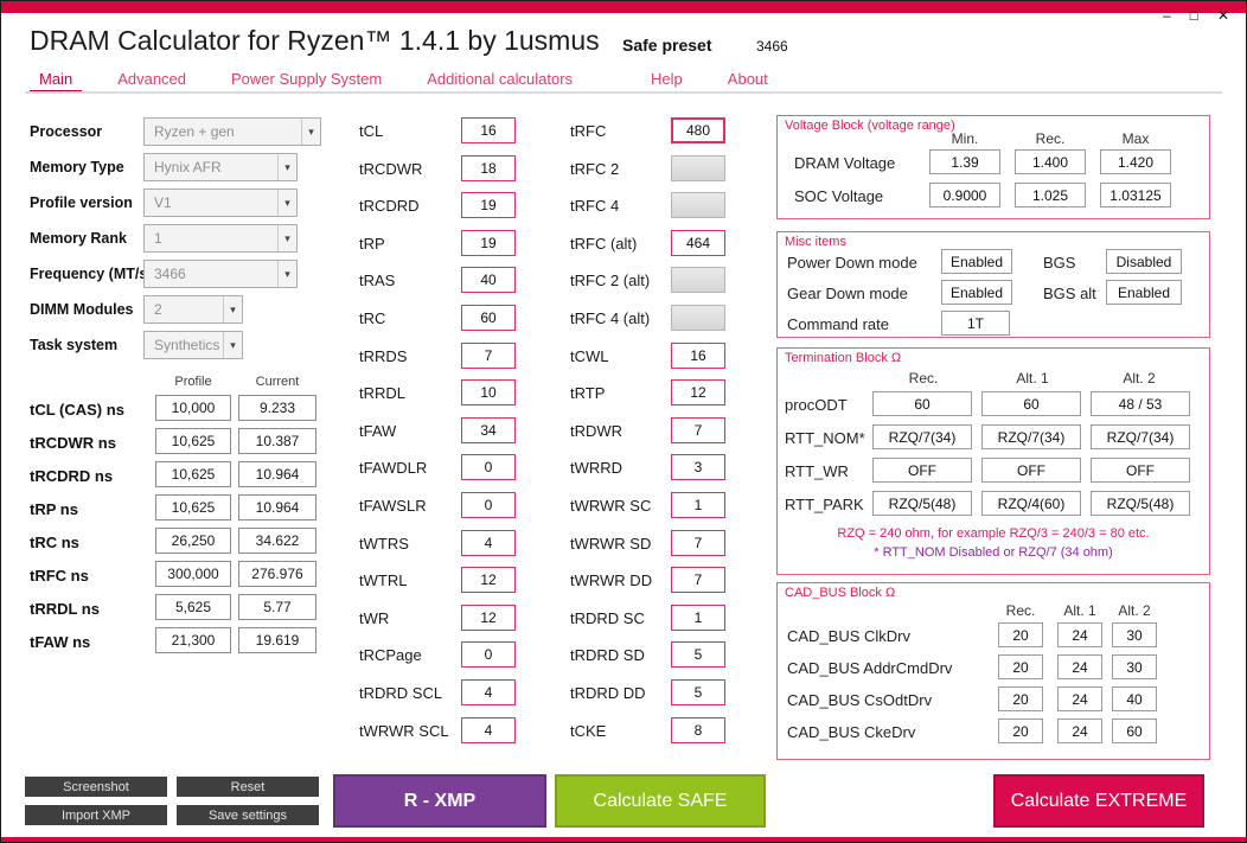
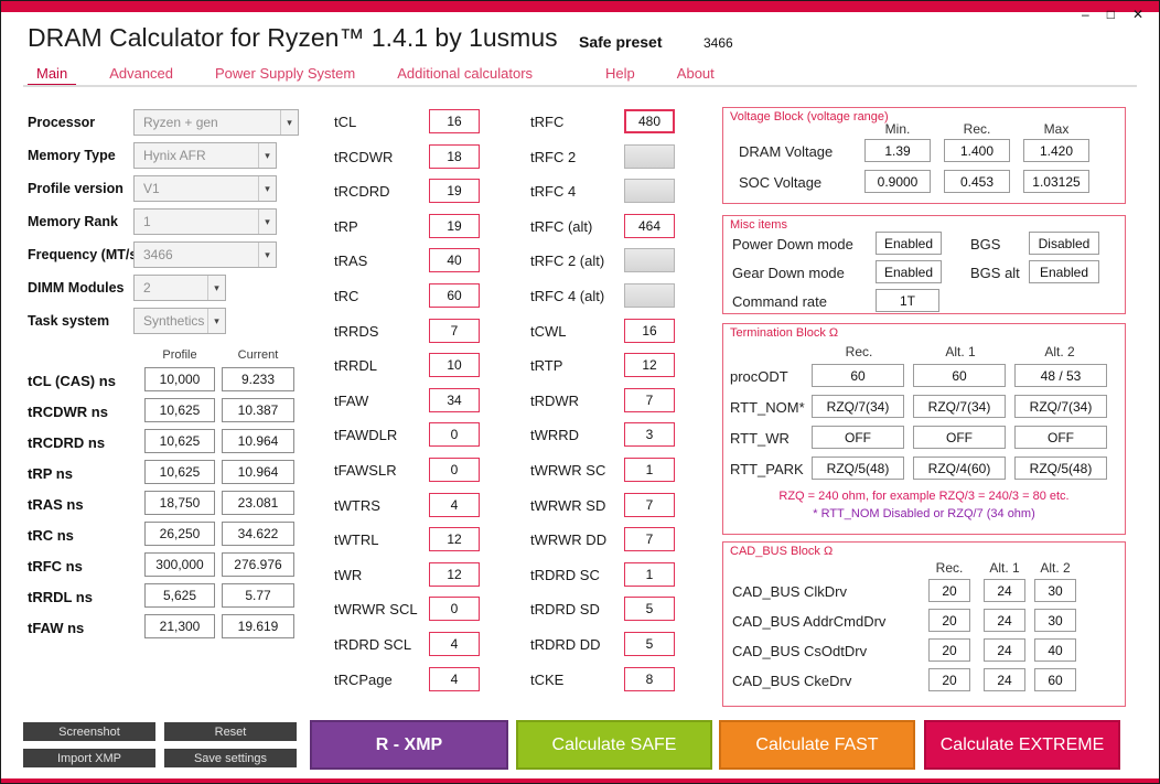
  –
  □
  ✕
  DRAM Calculator for Ryzen™ 1.4.1 by 1usmus
  Safe preset
  3466
  Main
  Advanced
  Power Supply System
  Additional calculators
  Help
  About
  Processor
  Ryzen + gen
  ▾
  Memory Type
  Hynix AFR
  ▾
  Profile version
  V1
  ▾
  Memory Rank
  1
  ▾
  Frequency (MT/
  3466
  ▾
  DIMM Modules
  2
  ▾
  Task system
  Synthetics
  ▾
  Profile
  Current
  tCL (CAS) ns
  10,000
  9.233
  tRCDWR ns
  10,625
  10.387
  tRCDRD ns
  10,625
  10.964
  tRP ns
  10,625
  10.964
+ tRAS ns
+ 18,750
+ 23.081
  tRC ns
  26,250
  34.622
  tRFC ns
  300,000
  276.976
  tRRDL ns
  5,625
  5.77
  tFAW ns
  21,300
  19.619
  tCL
  16
  tRCDWR
  18
  tRCDRD
  19
  tRP
  19
  tRAS
  40
  tRC
  60
  tRRDS
  7
  tRRDL
  10
  tFAW
  34
  tFAWDLR
  0
  tFAWSLR
  0
  tWTRS
  4
  tWTRL
  12
  tWR
  12
- tRCPage
+ tWRWR SCL
  0
  tRDRD SCL
  4
- tWRWR SCL
+ tRCPage
  4
  tRFC
  480
  tRFC 2
  tRFC 4
  tRFC (alt)
  464
  tRFC 2 (alt)
  tRFC 4 (alt)
  tCWL
  16
  tRTP
  12
  tRDWR
  7
  tWRRD
  3
  tWRWR SC
  1
  tWRWR SD
  7
  tWRWR DD
  7
  tRDRD SC
  1
  tRDRD SD
  5
  tRDRD DD
  5
  tCKE
  8
  Voltage Block (voltage range)
  Min.
  Rec.
  Max
  DRAM Voltage
  1.39
  1.400
  1.420
  SOC Voltage
  0.9000
- 1.025
+ 0.453
  1.03125
  Misc items
  Power Down mode
  Enabled
  BGS
  Disabled
  Gear Down mode
  Enabled
  BGS alt
  Enabled
  Command rate
  1T
  Termination Block Ω
  Rec.
  Alt. 1
  Alt. 2
  procODT
  60
  60
  48 / 53
  RTT_NOM*
  RZQ/7(34)
  RZQ/7(34)
  RZQ/7(34)
  RTT_WR
  OFF
  OFF
  OFF
  RTT_PARK
  RZQ/5(48)
  RZQ/4(60)
  RZQ/5(48)
  RZQ = 240 ohm, for example RZQ/3 = 240/3 = 80 etc.
  * RTT_NOM Disabled or RZQ/7 (34 ohm)
  CAD_BUS Block Ω
  Rec.
  Alt. 1
  Alt. 2
  CAD_BUS ClkDrv
  20
  24
  30
  CAD_BUS AddrCmdDrv
  20
  24
  30
  CAD_BUS CsOdtDrv
  20
  24
  40
  CAD_BUS CkeDrv
  20
  24
  60
  Screenshot
  Reset
  Import XMP
  Save settings
  R - XMP
  Calculate SAFE
+ Calculate FAST
  Calculate EXTREME
